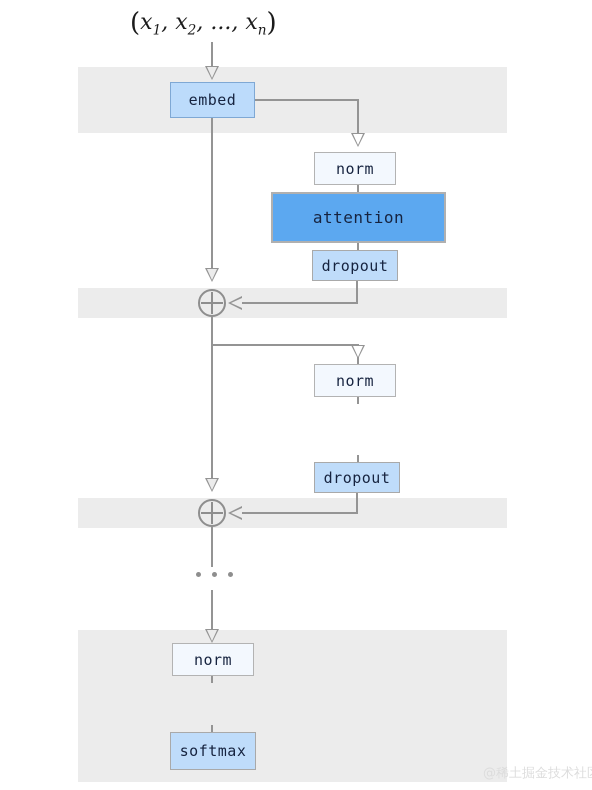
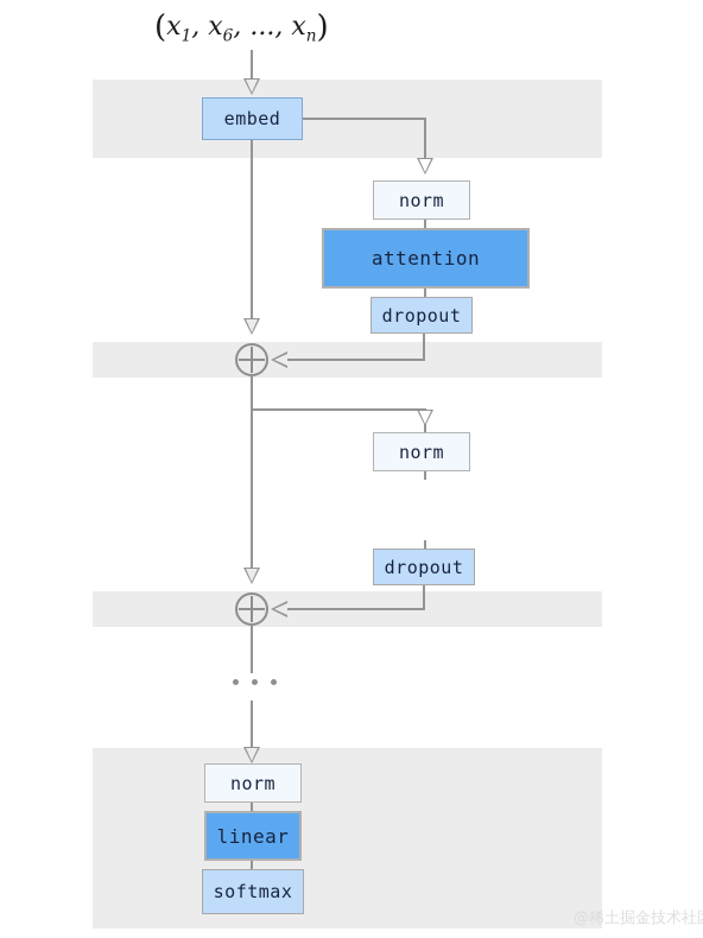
- (x1, x2, ..., xn)
+ (x1, x6, ..., xn)
  embed
  norm
  attention
  dropout
  norm
  dropout
  norm
+ linear
  softmax
  @稀土掘金技术社
